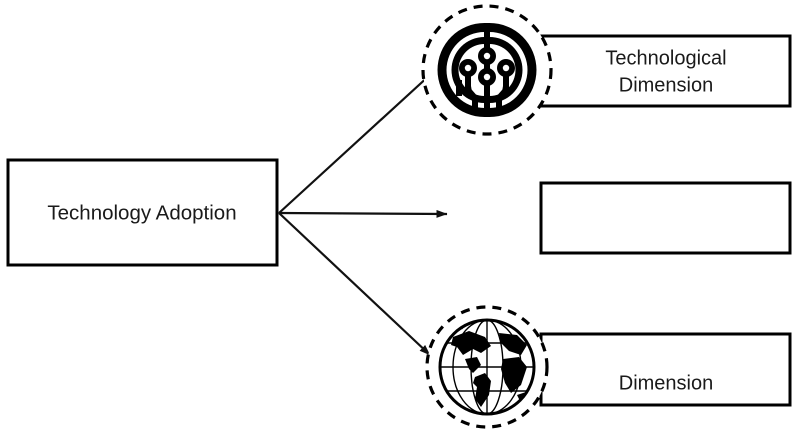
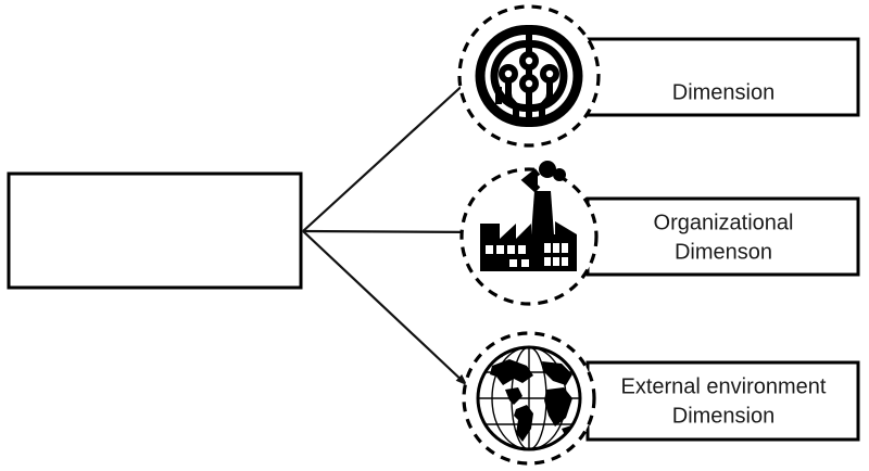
- Technology Adoption
- Technological
  Dimension
+ Organizational
+ Dimenson
+ External environment
  Dimension
